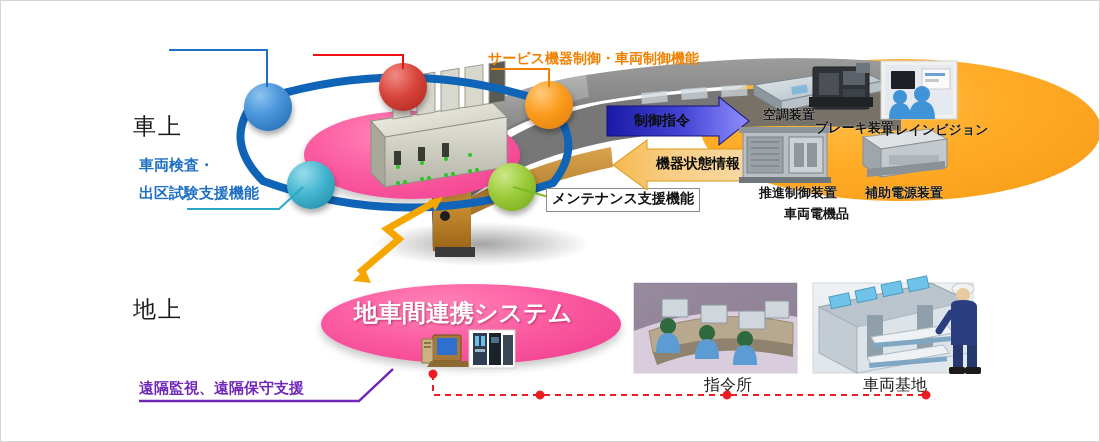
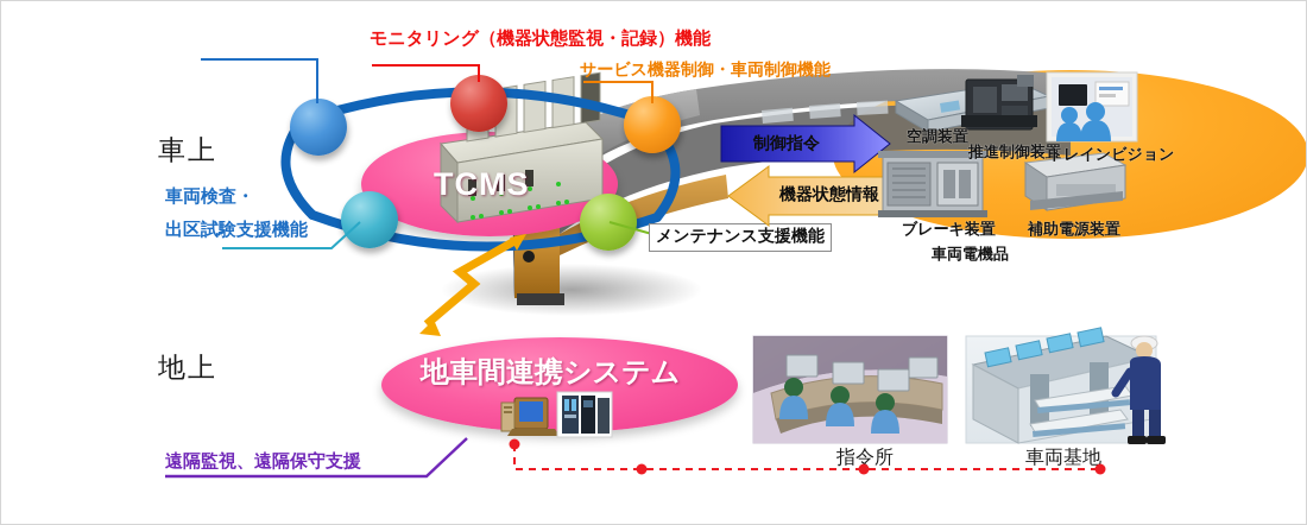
+ TCMS
+ モニタリング（機器状態監視・記録）機能
  サービス機器制御・車両制御機能
  車両検査・
  出区試験支援機能
  メンテナンス支援機能
  車上
  地上
  制御指令
  機器状態情報
  空調装置
- ブレーキ装置
+ 推進制御装置
  トレインビジョン
- 推進制御装置
+ ブレーキ装置
  補助電源装置
  車両電機品
  地車間連携システム
  遠隔監視、遠隔保守支援
  指令所
  車両基地
